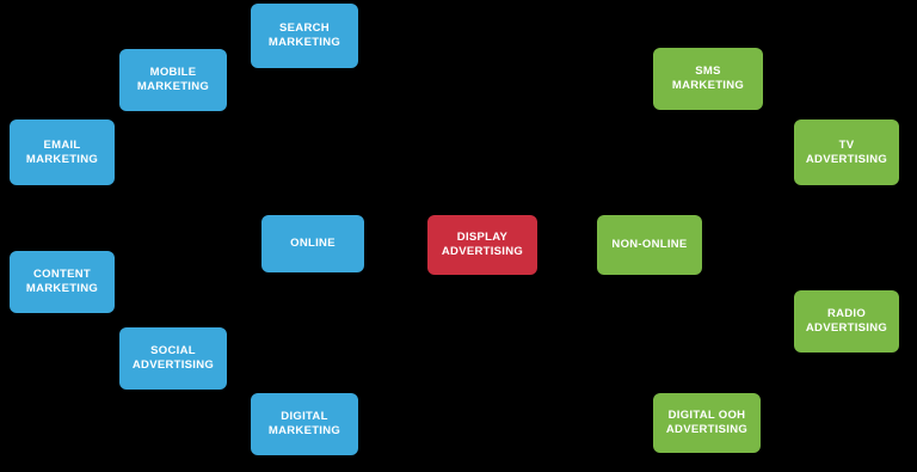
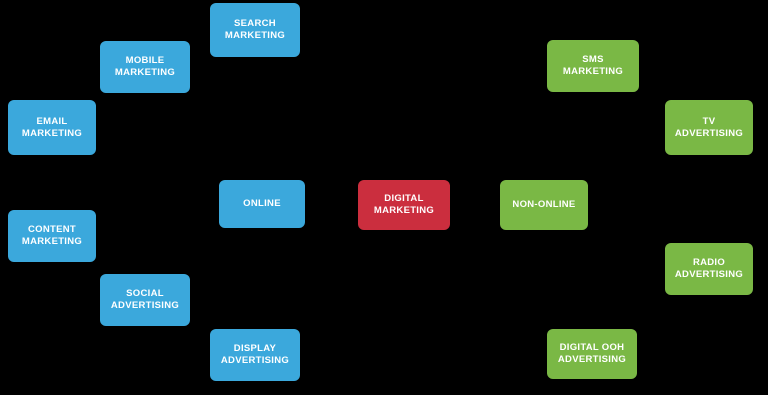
- DISPLAY ADVERTISING
+ DIGITAL MARKETING
  ONLINE
  NON-ONLINE
  SEARCH MARKETING
  MOBILE MARKETING
  EMAIL MARKETING
  CONTENT MARKETING
  SOCIAL ADVERTISING
- DIGITAL MARKETING
+ DISPLAY ADVERTISING
  SMS MARKETING
  TV ADVERTISING
  RADIO ADVERTISING
  DIGITAL OOH ADVERTISING
